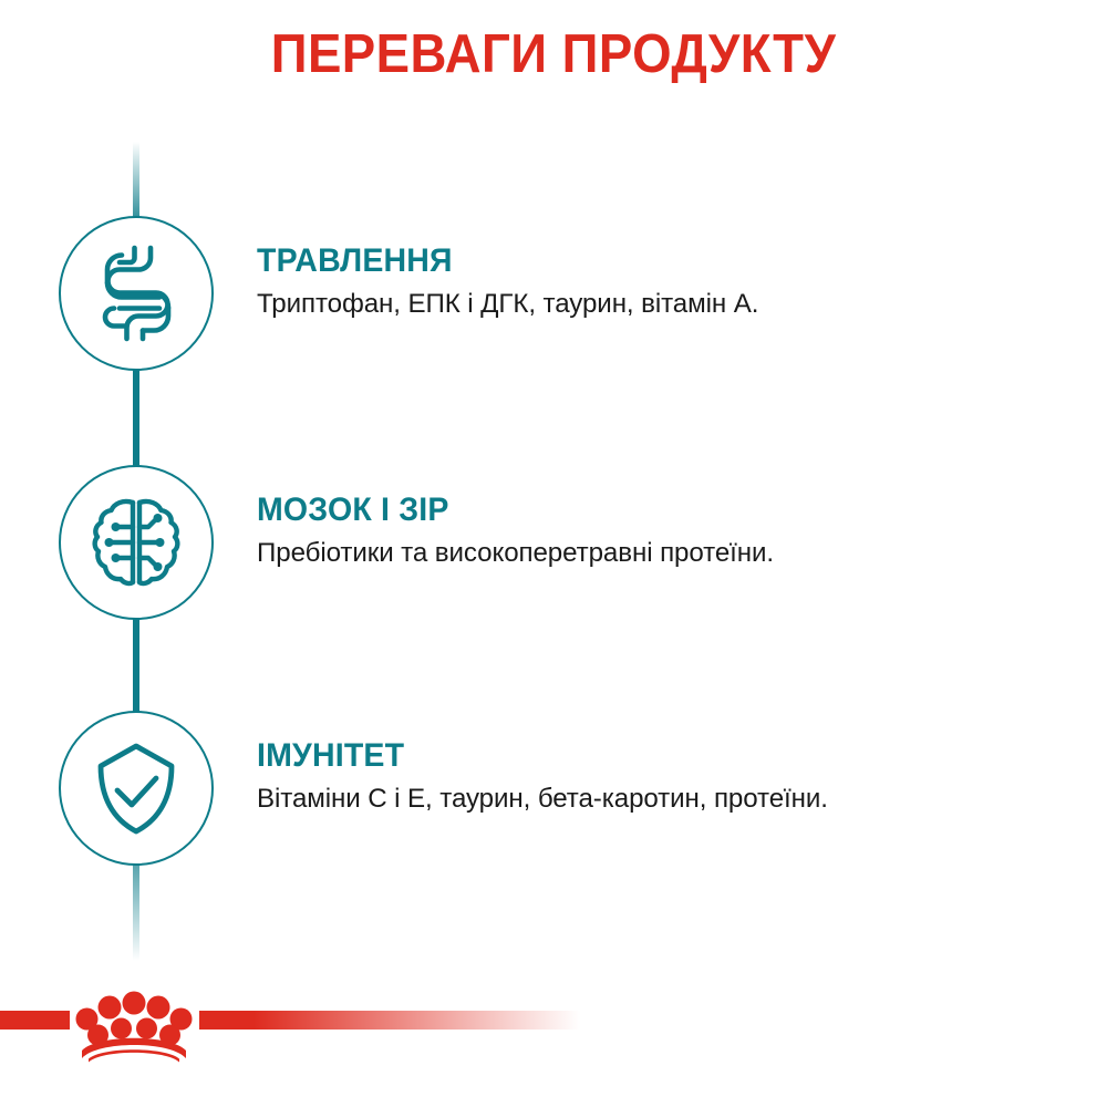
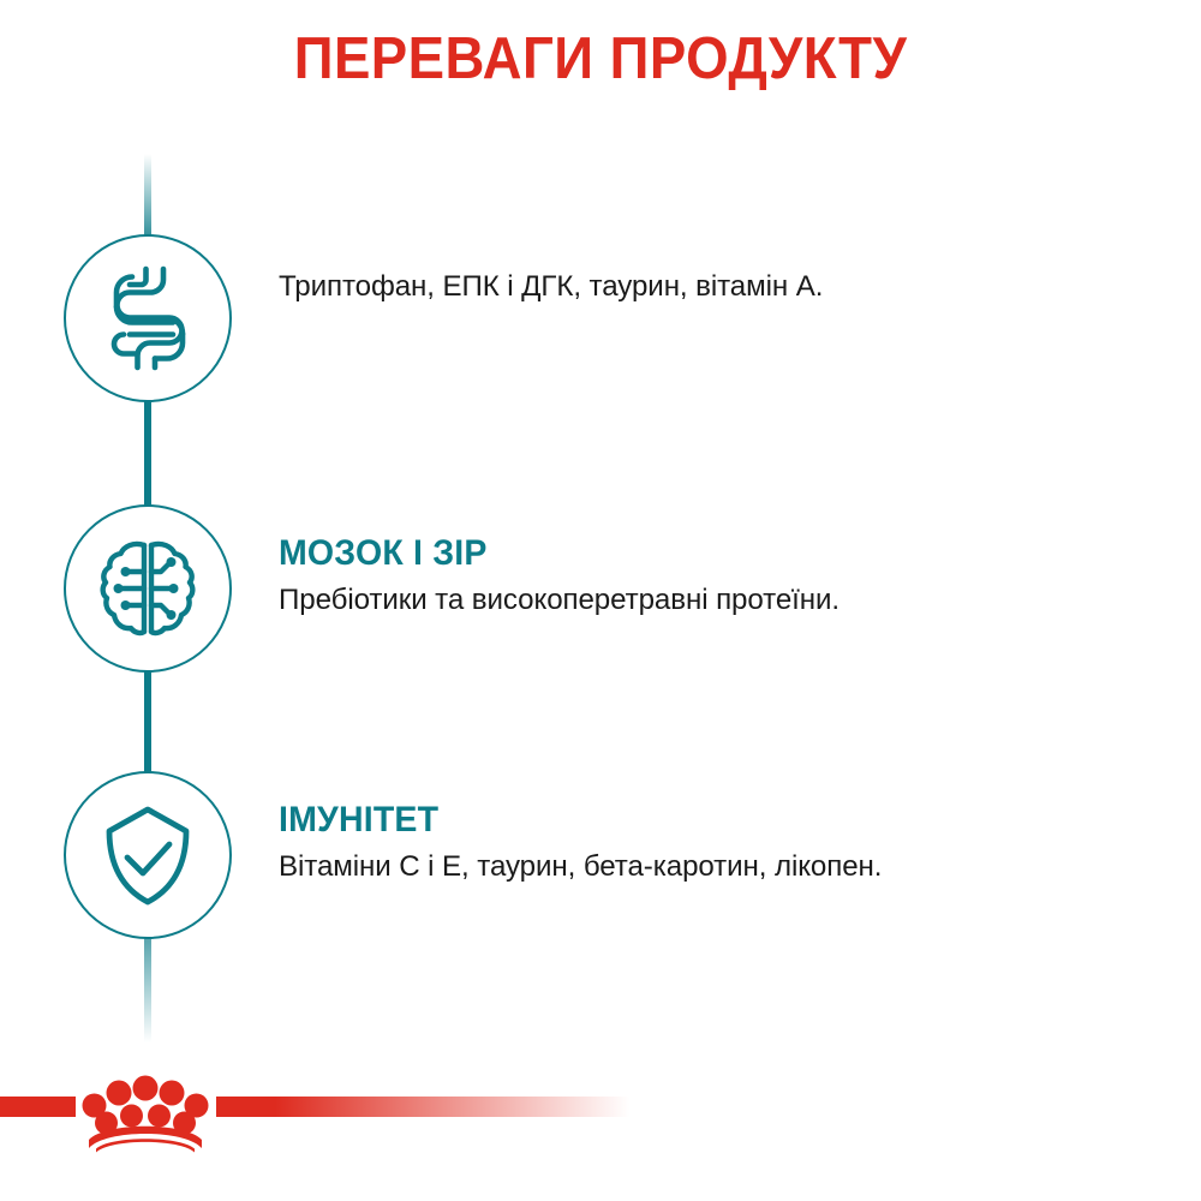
  ПЕРЕВАГИ ПРОДУКТУ
- ТРАВЛЕННЯ
  Триптофан, ЕПК і ДГК, таурин, вітамін А.
  МОЗОК І ЗІР
  Пребіотики та високоперетравні протеїни.
  ІМУНІТЕТ
- Вітаміни С і Е, таурин, бета-каротин, протеїни.
+ Вітаміни С і Е, таурин, бета-каротин, лікопен.
